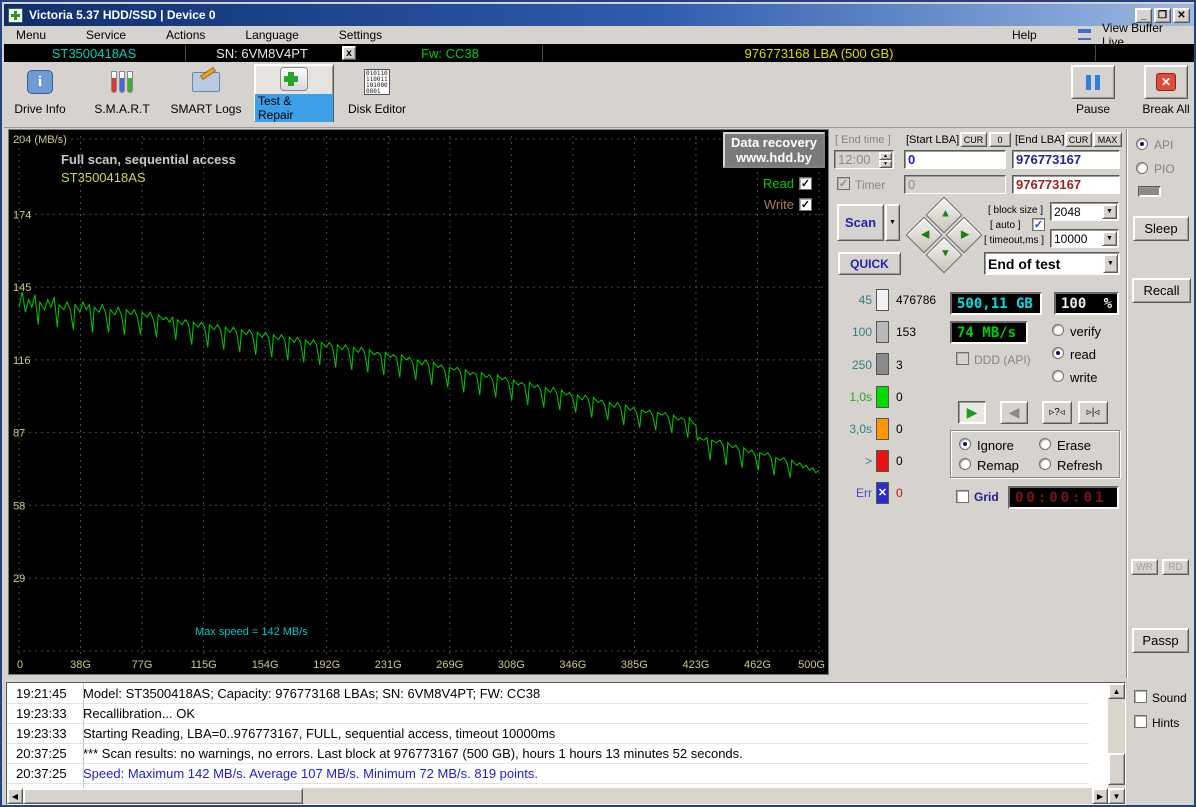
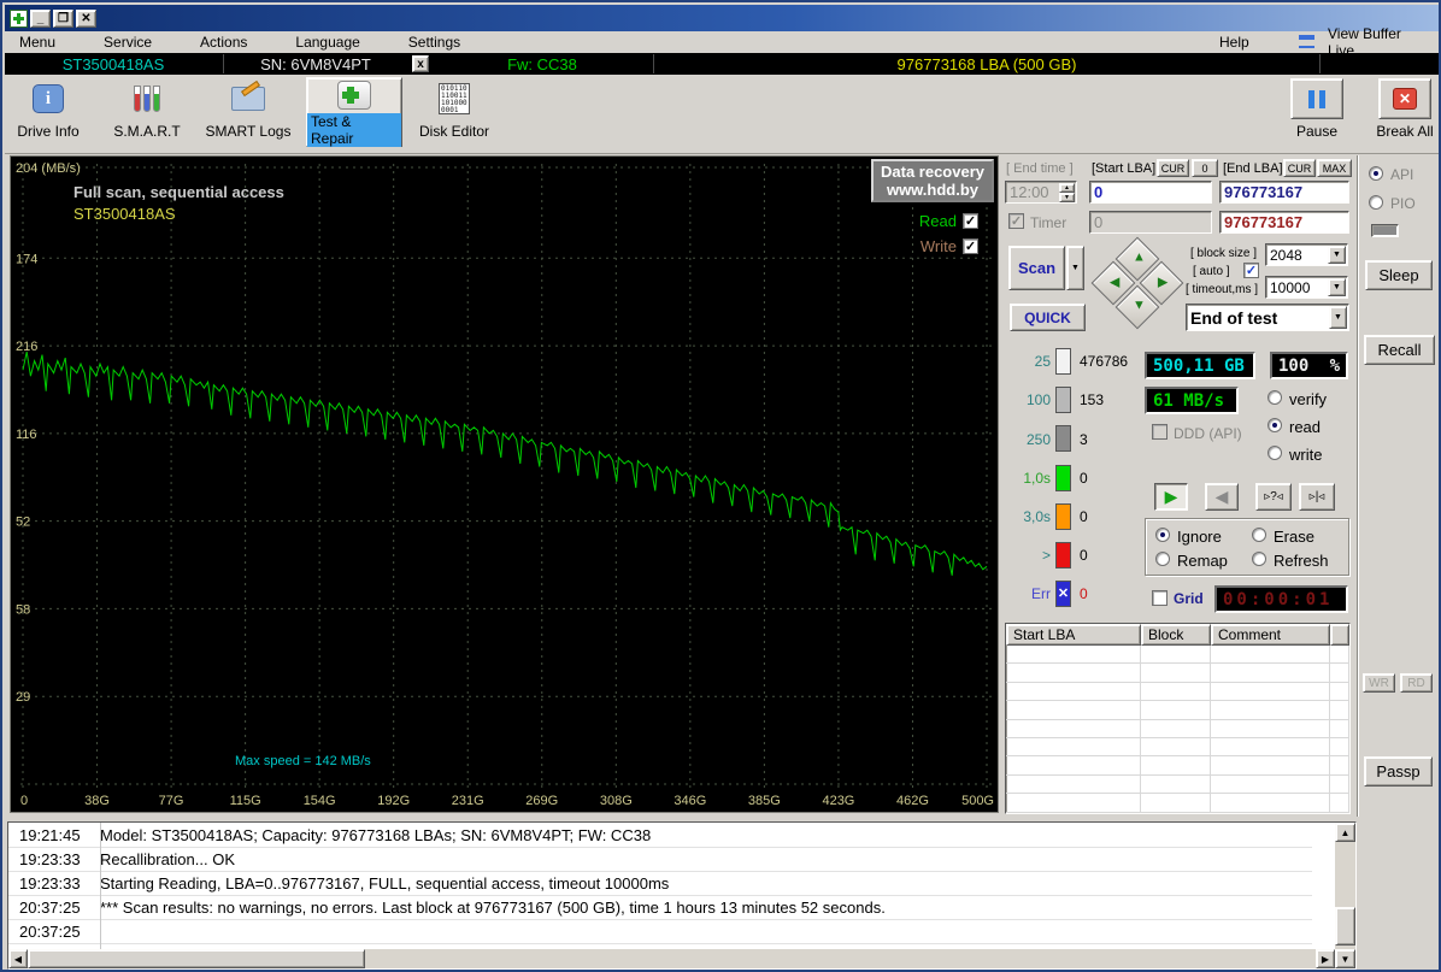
- Victoria 5.37 HDD/SSD | Device 0
  _
  ❐
  ✕
  Menu
  Service
  Actions
  Language
  Settings
  Help
  View Buffer Live
  ST3500418AS
  SN: 6VM8V4PT
  x
  Fw: CC38
  976773168 LBA (500 GB)
  i
  Drive Info
  S.M.A.R.T
  SMART Logs
  Test & Repair
  Disk Editor
  Pause
  ✕
  Break All
  204 (MB/s)
  174
- 145
+ 216
  116
- 87
+ 52
  58
  29
  0
  38G
  77G
  115G
  154G
  192G
  231G
  269G
  308G
  346G
  385G
  423G
  462G
  500G
  Full scan, sequential access
  ST3500418AS
  Data recovery
  www.hdd.by
  Read
  ✓
  Write
  ✓
  Max speed = 142 MB/s
  [ End time ]
  [Start LBA]
  CUR
  0
  [End LBA]
  CUR
  MAX
  12:00
  0
  976773167
  ✓
  Timer
  0
  976773167
  Scan
  QUICK
  [ block size ]
  2048
  [ auto ]
  ✓
  [ timeout,ms ]
  10000
  End of test
- 45 476786
+ 25 476786
  100 153
  250 3
  1,0s 0
  3,0s 0
  > 0
  Err ✕ 0
  500,11 GB
  100
  %
- 74 MB/s
+ 61 MB/s
  DDD (API)
  verify
  read
  write
  ▶
  ◀
  ▹?◃
  ▹|◃
  Ignore
  Erase
  Remap
  Refresh
  Grid
  00:00:01
+ Start LBA
+ Block
+ Comment
  API
  PIO
  Sleep
  Recall
  WR
  RD
  Passp
  19:21:45
  Model: ST3500418AS; Capacity: 976773168 LBAs; SN: 6VM8V4PT; FW: CC38
  19:23:33
  Recallibration... OK
  19:23:33
  Starting Reading, LBA=0..976773167, FULL, sequential access, timeout 10000ms
  20:37:25
- *** Scan results: no warnings, no errors. Last block at 976773167 (500 GB), hours 1 hours 13 minutes 52 seconds.
+ *** Scan results: no warnings, no errors. Last block at 976773167 (500 GB), time 1 hours 13 minutes 52 seconds.
  20:37:25
- Speed: Maximum 142 MB/s. Average 107 MB/s. Minimum 72 MB/s. 819 points.
  ▲
  ▼
  ◀
  ▶
- Sound
- Hints
